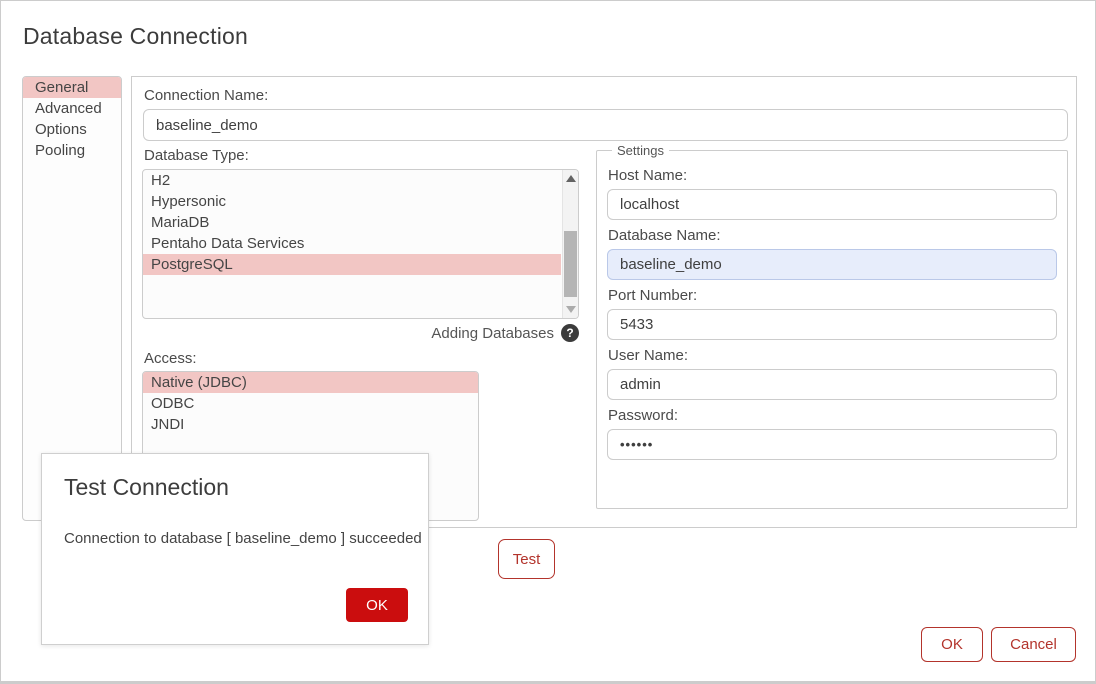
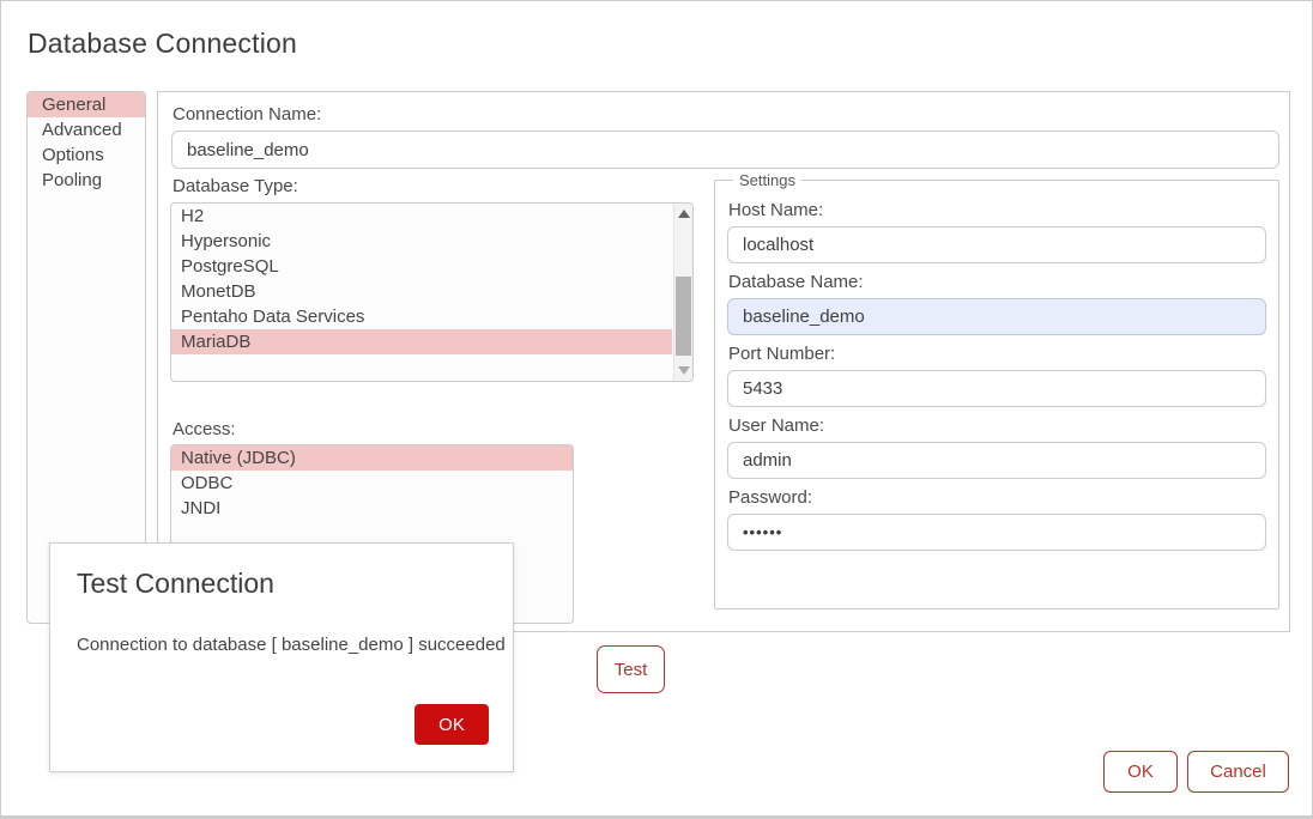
  Database Connection
  General
  Advanced
  Options
  Pooling
  Connection Name:
  baseline_demo
  Database Type:
  H2
  Hypersonic
- MariaDB
+ PostgreSQL
+ MonetDB
  Pentaho Data Services
- PostgreSQL
+ MariaDB
- Adding Databases
- ?
  Access:
  Native (JDBC)
  ODBC
  JNDI
  Settings
  Host Name:
  localhost
  Database Name:
  baseline_demo
  Port Number:
  5433
  User Name:
  admin
  Password:
  ••••••
  Test
  OK
  Cancel
  Test Connection
  Connection to database [ baseline_demo ] succeeded
  OK
